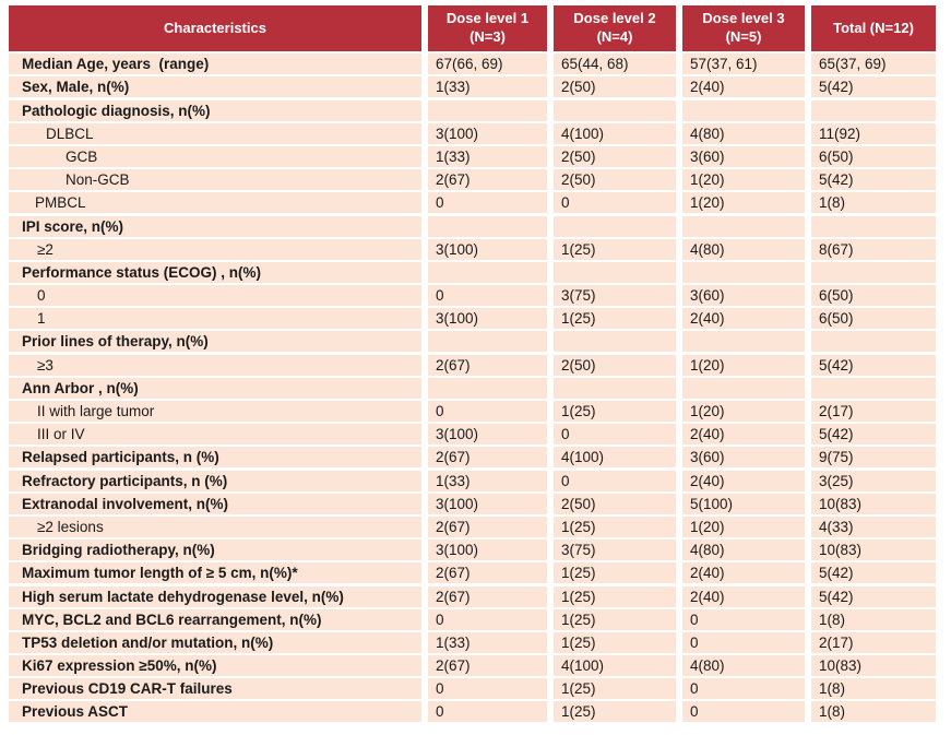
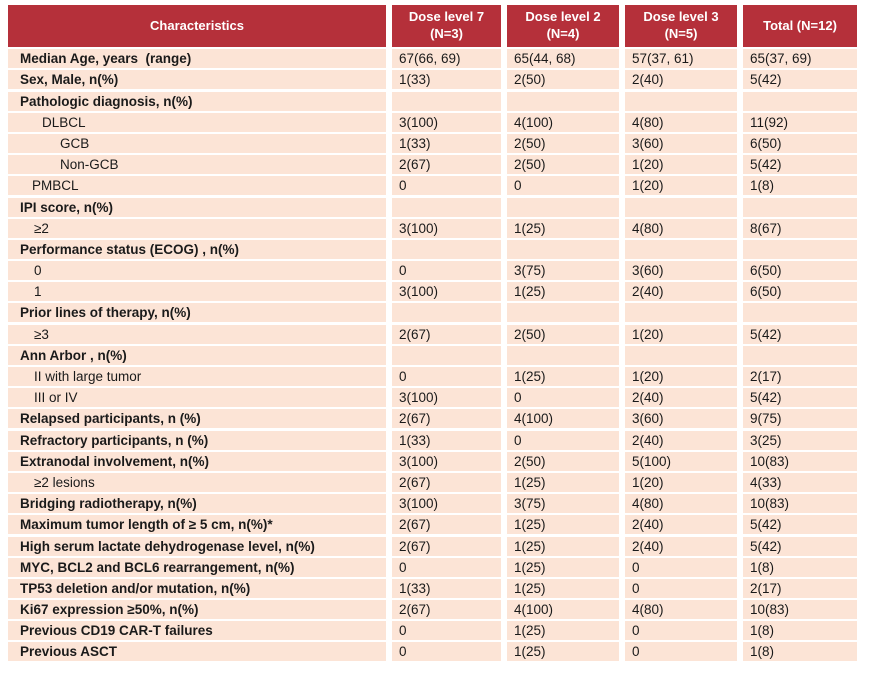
  Characteristics
- Dose level 1
+ Dose level 7
  (N=3)
  Dose level 2
  (N=4)
  Dose level 3
  (N=5)
  Total (N=12)
  Median Age, years (range)
  67(66, 69)
  65(44, 68)
  57(37, 61)
  65(37, 69)
  Sex, Male, n(%)
  1(33)
  2(50)
  2(40)
  5(42)
  Pathologic diagnosis, n(%)
  DLBCL
  3(100)
  4(100)
  4(80)
  11(92)
  GCB
  1(33)
  2(50)
  3(60)
  6(50)
  Non-GCB
  2(67)
  2(50)
  1(20)
  5(42)
  PMBCL
  0
  0
  1(20)
  1(8)
  IPI score, n(%)
  ≥2
  3(100)
  1(25)
  4(80)
  8(67)
  Performance status (ECOG) , n(%)
  0
  0
  3(75)
  3(60)
  6(50)
  1
  3(100)
  1(25)
  2(40)
  6(50)
  Prior lines of therapy, n(%)
  ≥3
  2(67)
  2(50)
  1(20)
  5(42)
  Ann Arbor , n(%)
  II with large tumor
  0
  1(25)
  1(20)
  2(17)
  III or IV
  3(100)
  0
  2(40)
  5(42)
  Relapsed participants, n (%)
  2(67)
  4(100)
  3(60)
  9(75)
  Refractory participants, n (%)
  1(33)
  0
  2(40)
  3(25)
  Extranodal involvement, n(%)
  3(100)
  2(50)
  5(100)
  10(83)
  ≥2 lesions
  2(67)
  1(25)
  1(20)
  4(33)
  Bridging radiotherapy, n(%)
  3(100)
  3(75)
  4(80)
  10(83)
  Maximum tumor length of ≥ 5 cm, n(%)*
  2(67)
  1(25)
  2(40)
  5(42)
  High serum lactate dehydrogenase level, n(%)
  2(67)
  1(25)
  2(40)
  5(42)
  MYC, BCL2 and BCL6 rearrangement, n(%)
  0
  1(25)
  0
  1(8)
  TP53 deletion and/or mutation, n(%)
  1(33)
  1(25)
  0
  2(17)
  Ki67 expression ≥50%, n(%)
  2(67)
  4(100)
  4(80)
  10(83)
  Previous CD19 CAR-T failures
  0
  1(25)
  0
  1(8)
  Previous ASCT
  0
  1(25)
  0
  1(8)
